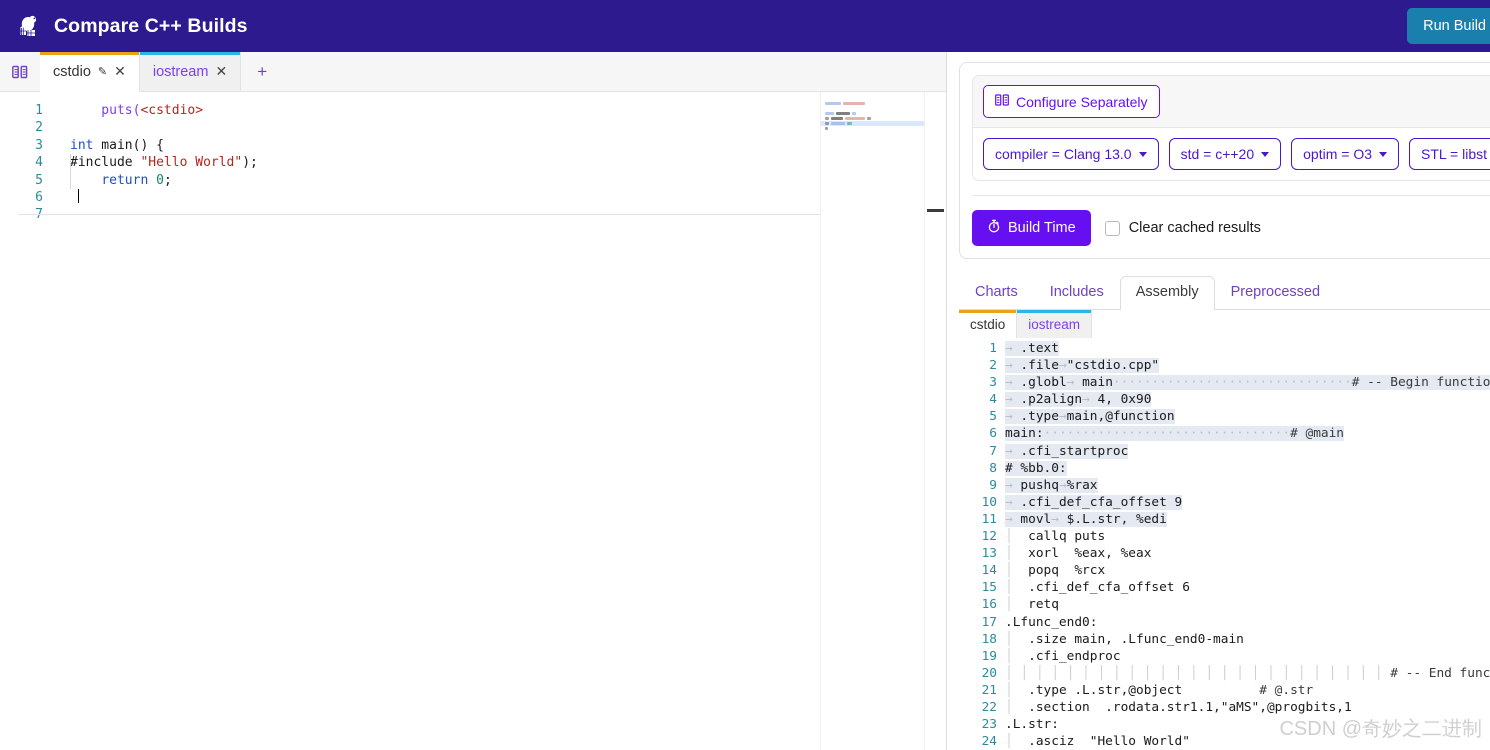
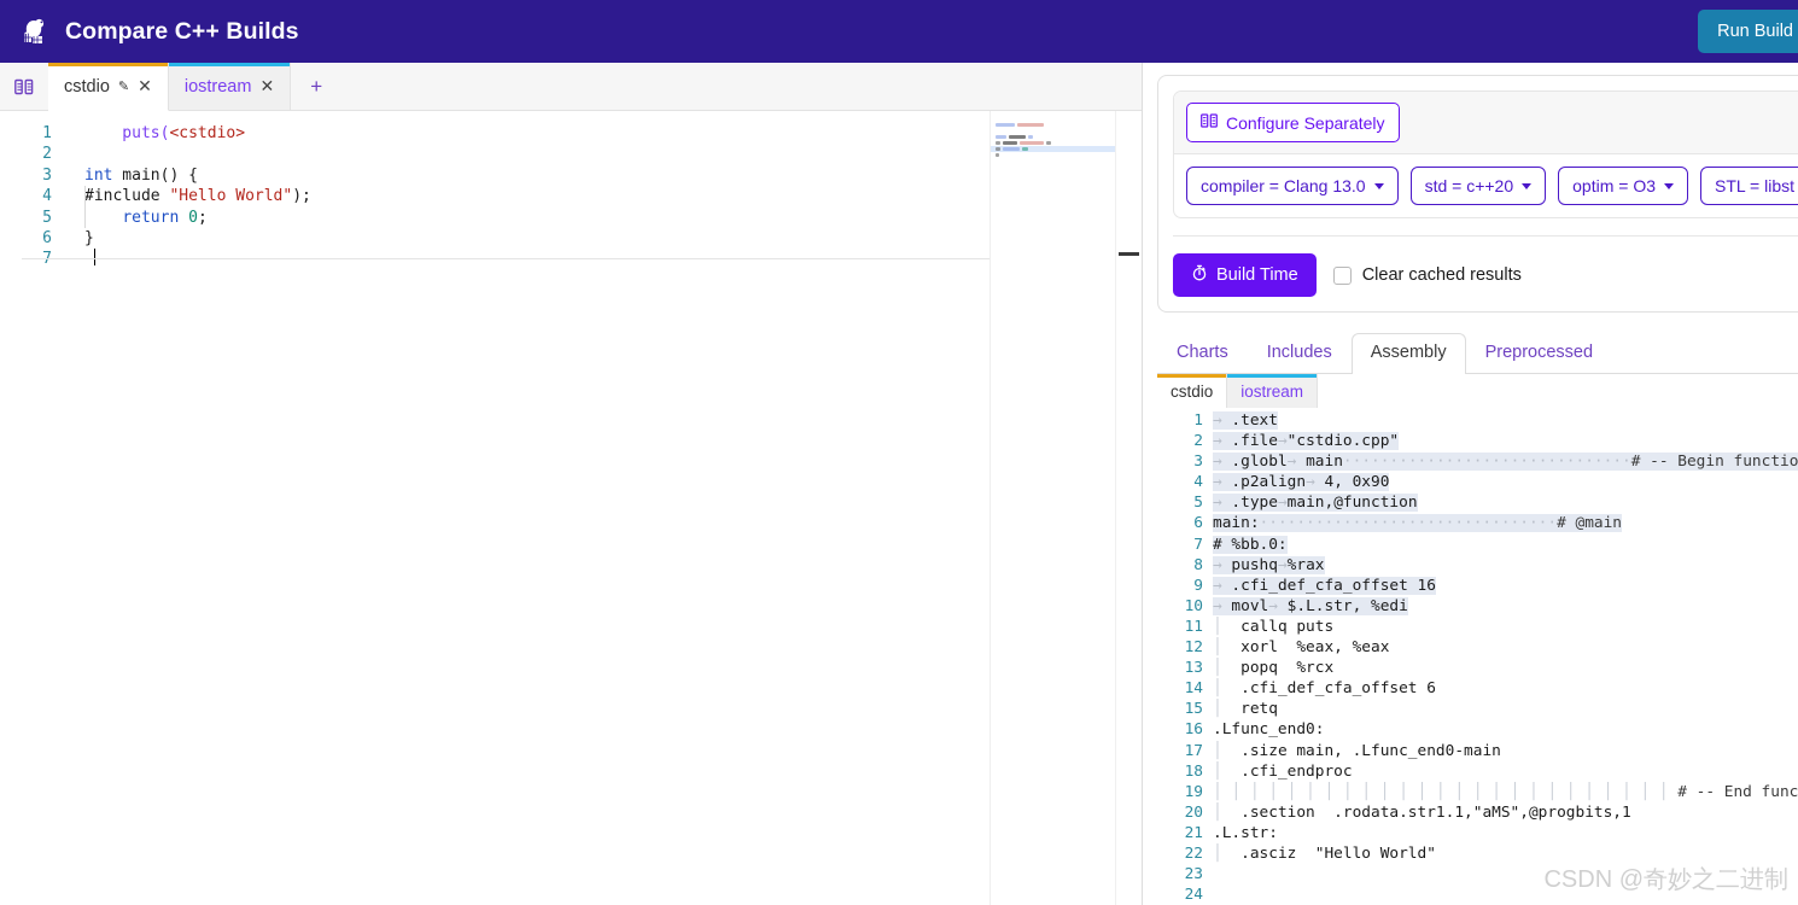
  Compare C++ Builds
  Run Build
  cstdio
  ✎
  ✕
  iostream
  ✕
  +
  1
  2
  3
  4
  5
  6
  7
  puts(<cstdio>
  int main() {
  #include "Hello World");
  return 0;
+ }
  Configure Separately
  compiler = Clang 13.0
  std = c++20
  optim = O3
  STL = libst
  Build Time
  Clear cached results
  Charts
  Includes
  Assembly
  Preprocessed
  cstdio
  iostream
  1
  2
  3
  4
  5
  6
  7
  8
  9
  10
  11
  12
  13
  14
  15
  16
  17
  18
  19
  20
  21
  22
  23
  24
  → .text
  → .file→"cstdio.cpp"
  → .globl→ main·······························# -- Begin functio
  → .p2align→ 4, 0x90
  → .type→main,@function
  main:································# @main
- → .cfi_startproc
  # %bb.0:
  → pushq→%rax
- → .cfi_def_cfa_offset 9
+ → .cfi_def_cfa_offset 16
  → movl→ $.L.str, %edi
  │ callq puts
  │ xorl %eax, %eax
  │ popq %rcx
  │ .cfi_def_cfa_offset 6
  │ retq
  .Lfunc_end0:
  │ .size main, .Lfunc_end0-main
  │ .cfi_endproc
  │ │ │ │ │ │ │ │ │ │ │ │ │ │ │ │ │ │ │ │ │ │ │ │ │ # -- End func
- │ .type .L.str,@object # @.str
  │ .section .rodata.str1.1,"aMS",@progbits,1
  .L.str:
  │ .asciz "Hello World"
  CSDN @奇妙之二进制
